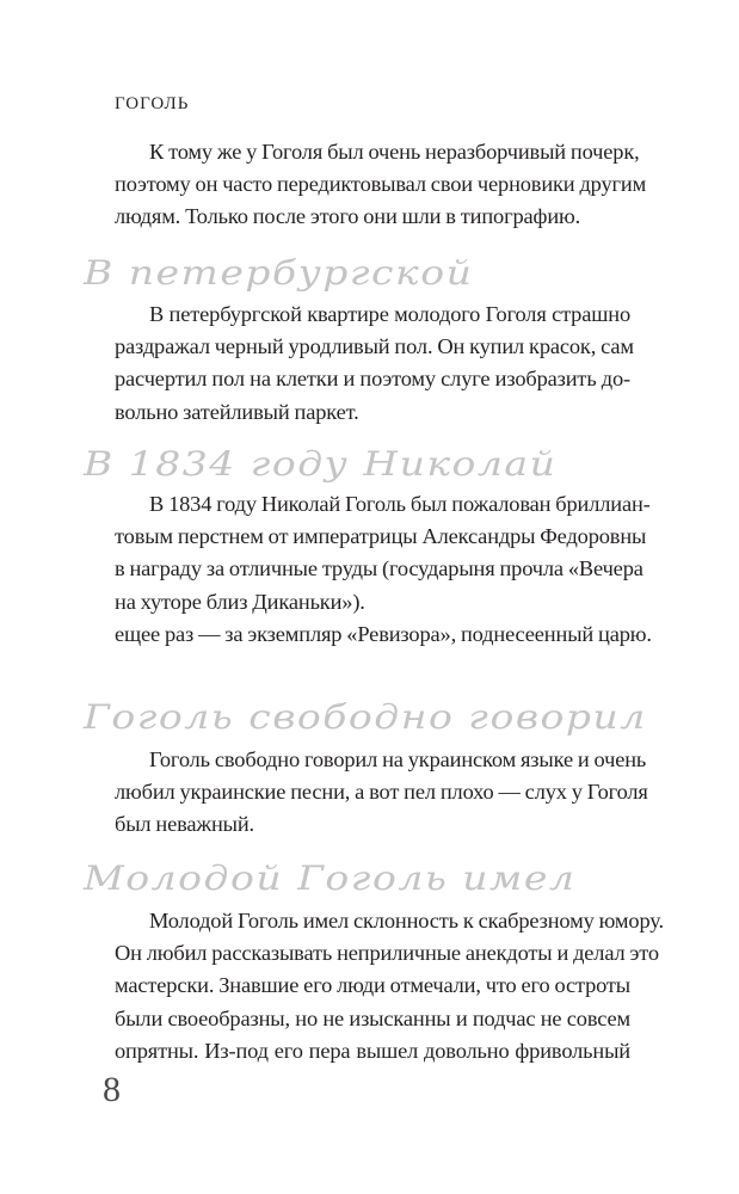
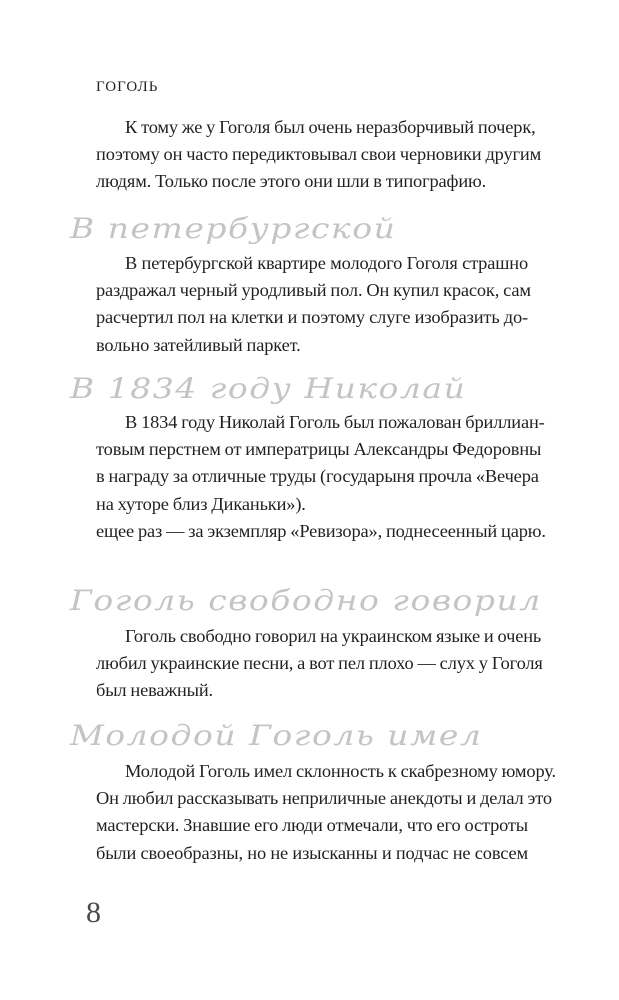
  ГОГОЛЬ
  К тому же у Гоголя был очень неразборчивый почерк,
  поэтому он часто передиктовывал свои черновики другим
  людям. Только после этого они шли в типографию.
  В петербургской
  В петербургской квартире молодого Гоголя страшно
  раздражал черный уродливый пол. Он купил красок, сам
  расчертил пол на клетки и поэтому слуге изобразить до-
  вольно затейливый паркет.
  В 1834 году Николай
  В 1834 году Николай Гоголь был пожалован бриллиан-
  товым перстнем от императрицы Александры Федоровны
  в награду за отличные труды (государыня прочла «Вечера
  на хуторе близ Диканьки»).
  ещее раз — за экземпляр «Ревизора», поднесеенный царю.
  Гоголь свободно говорил
  Гоголь свободно говорил на украинском языке и очень
  любил украинские песни, а вот пел плохо — слух у Гоголя
  был неважный.
  Молодой Гоголь имел
  Молодой Гоголь имел склонность к скабрезному юмору.
  Он любил рассказывать неприличные анекдоты и делал это
  мастерски. Знавшие его люди отмечали, что его остроты
  были своеобразны, но не изысканны и подчас не совсем
- опрятны. Из-под его пера вышел довольно фривольный
  8
